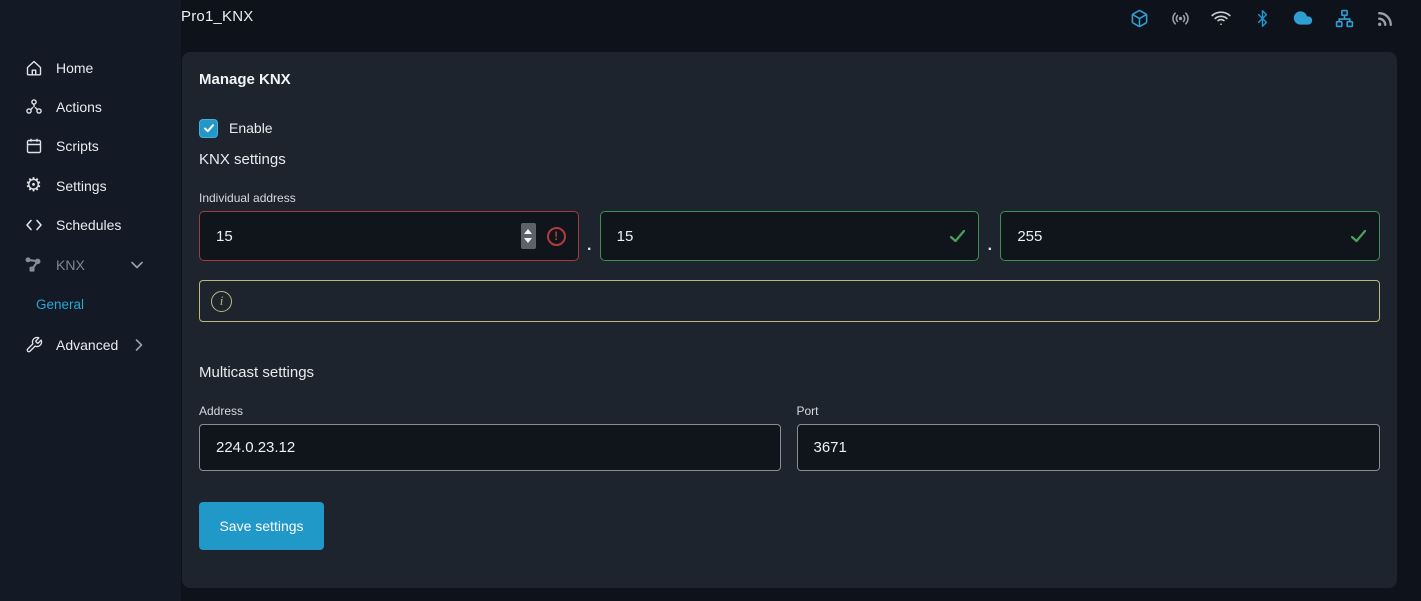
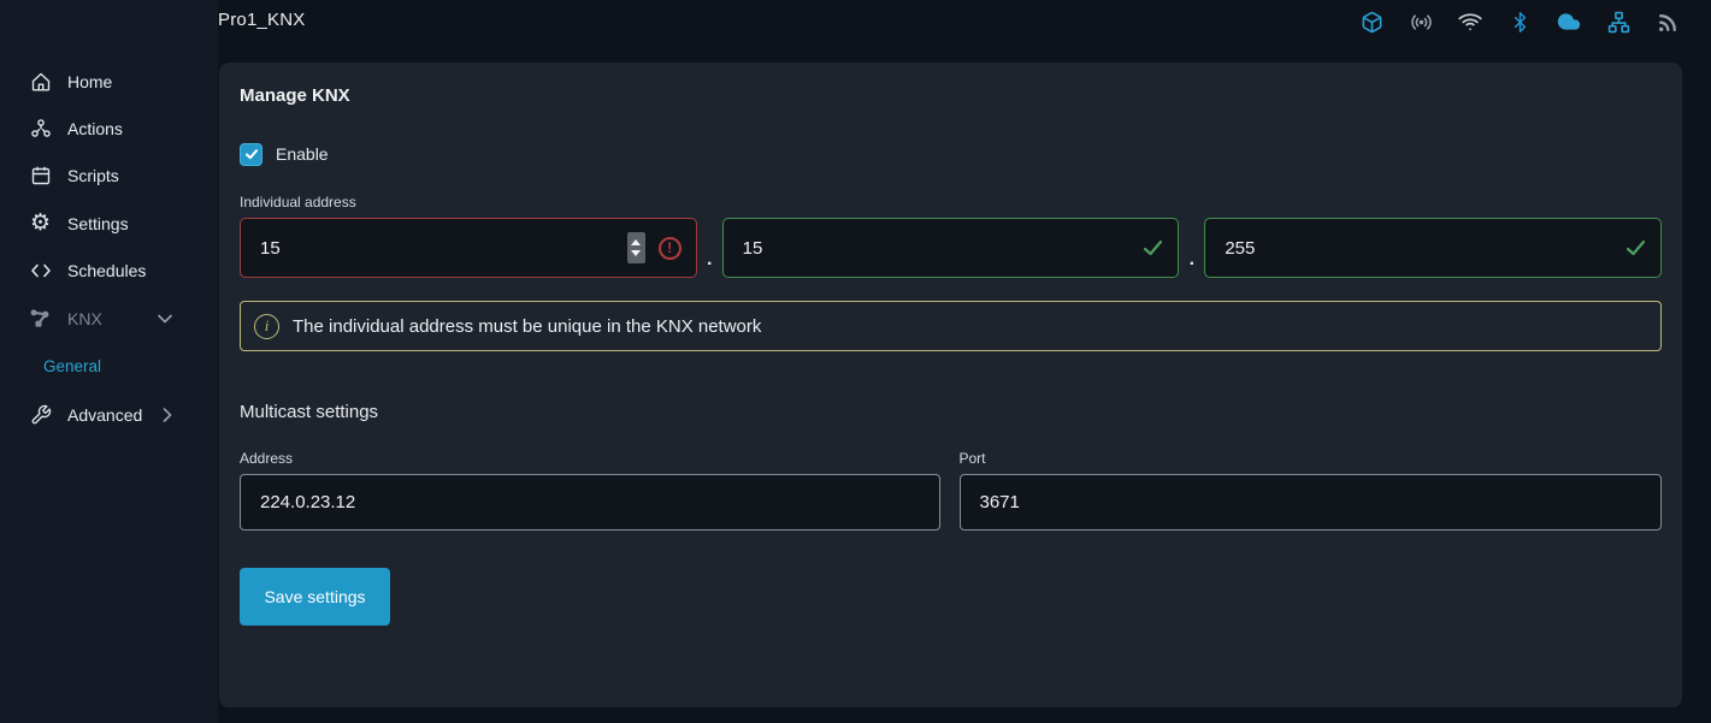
  Pro1_KNX
  Home
  Actions
  Scripts
  ⚙
  Settings
  Schedules
  KNX
  General
  Advanced
  Manage KNX
  Enable
- KNX settings
  Individual address
  15
  !
  .
  15
  .
  255
  i
+ The individual address must be unique in the KNX network
  Multicast settings
  Address
  224.0.23.12
  Port
  3671
  Save settings
